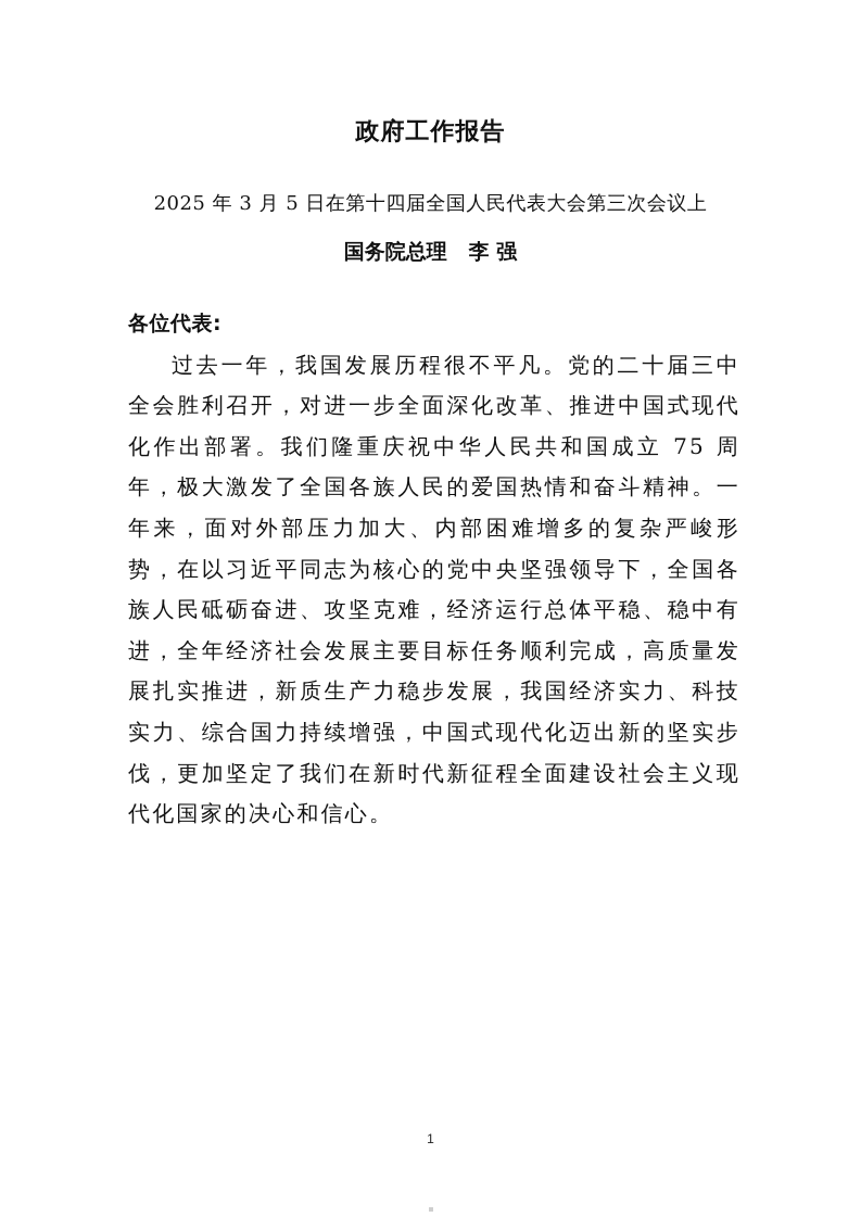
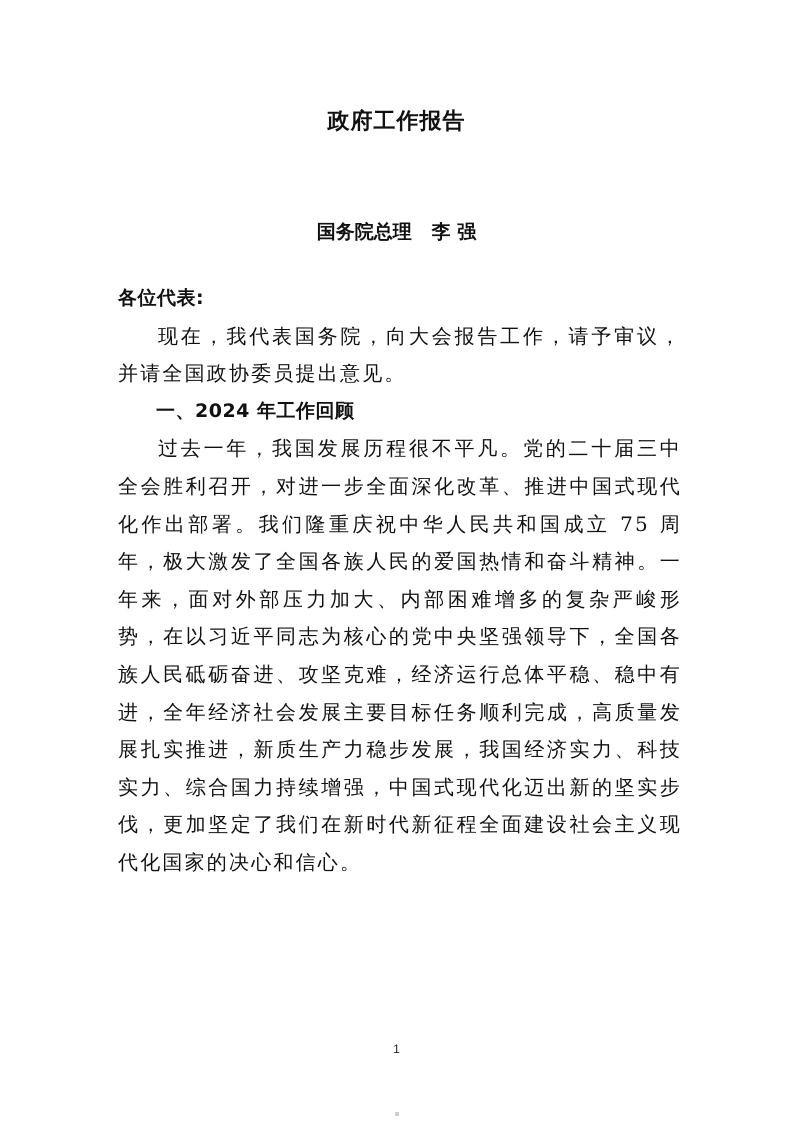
  政府工作报告
- 2025 年 3 月 5 日在第十四届全国人民代表大会第三次会议上
  国务院总理 李 强
  各位代表:
+ 现在，我代表国务院，向大会报告工作，请予审议，并请全国政协委员提出意见。
+ 一、2024 年工作回顾
  过去一年，我国发展历程很不平凡。党的二十届三中全会胜利召开，对进一步全面深化改革、推进中国式现代化作出部署。我们隆重庆祝中华人民共和国成立 75 周年，极大激发了全国各族人民的爱国热情和奋斗精神。一年来，面对外部压力加大、内部困难增多的复杂严峻形势，在以习近平同志为核心的党中央坚强领导下，全国各族人民砥砺奋进、攻坚克难，经济运行总体平稳、稳中有进，全年经济社会发展主要目标任务顺利完成，高质量发展扎实推进，新质生产力稳步发展，我国经济实力、科技实力、综合国力持续增强，中国式现代化迈出新的坚实步伐，更加坚定了我们在新时代新征程全面建设社会主义现代化国家的决心和信心。
  1
